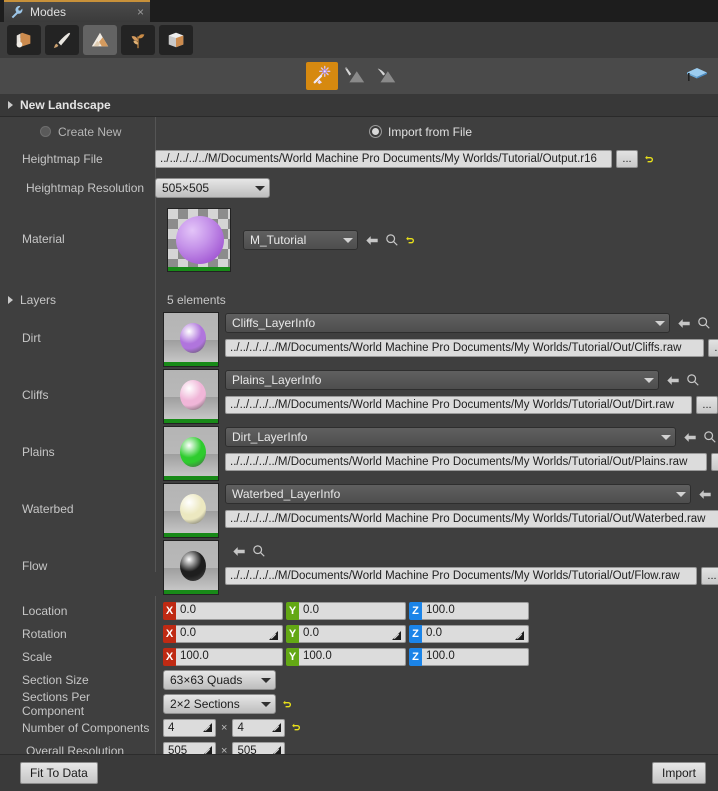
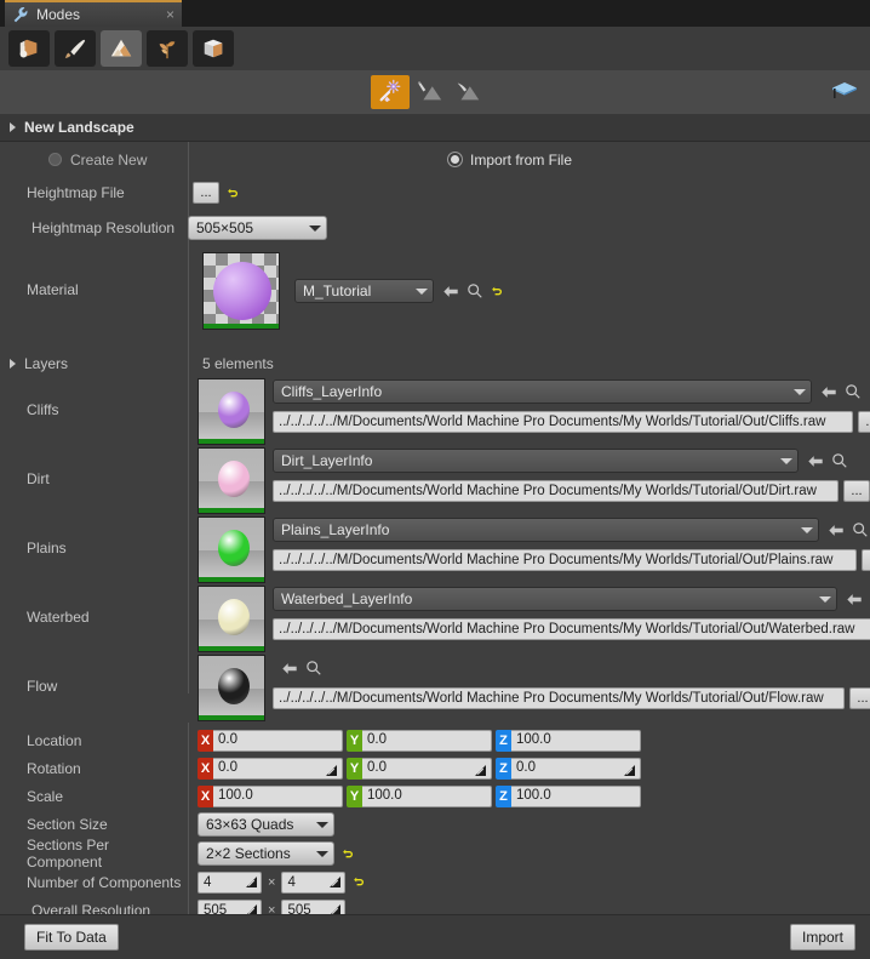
  Modes
  ×
  New Landscape
  Create New
  Import from File
  Heightmap File
- ../../../../../M/Documents/World Machine Pro Documents/My Worlds/Tutorial/Output.r16
  ...
  Heightmap Resolution
  505×505
  Material
  M_Tutorial
  Layers
  5 elements
- Dirt
+ Cliffs
  Cliffs_LayerInfo
  ../../../../../M/Documents/World Machine Pro Documents/My Worlds/Tutorial/Out/Cliffs.raw
- Cliffs
+ Dirt
- Plains_LayerInfo
+ Dirt_LayerInfo
  ../../../../../M/Documents/World Machine Pro Documents/My Worlds/Tutorial/Out/Dirt.raw
  ...
  Plains
- Dirt_LayerInfo
+ Plains_LayerInfo
  ../../../../../M/Documents/World Machine Pro Documents/My Worlds/Tutorial/Out/Plains.raw
  Waterbed
  Waterbed_LayerInfo
  ../../../../../M/Documents/World Machine Pro Documents/My Worlds/Tutorial/Out/Waterbed.raw
  Flow
  ../../../../../M/Documents/World Machine Pro Documents/My Worlds/Tutorial/Out/Flow.raw
  ...
  Location
  X
  0.0
  Y
  0.0
  Z
  100.0
  Rotation
  X
  0.0
  Y
  0.0
  Z
  0.0
  Scale
  X
  100.0
  Y
  100.0
  Z
  100.0
  Section Size
  63×63 Quads
  Sections Per Component
  2×2 Sections
  Number of Components
  4
  ×
  4
  Overall Resolution
  505
  ×
  505
  Fit To Data
  Import
